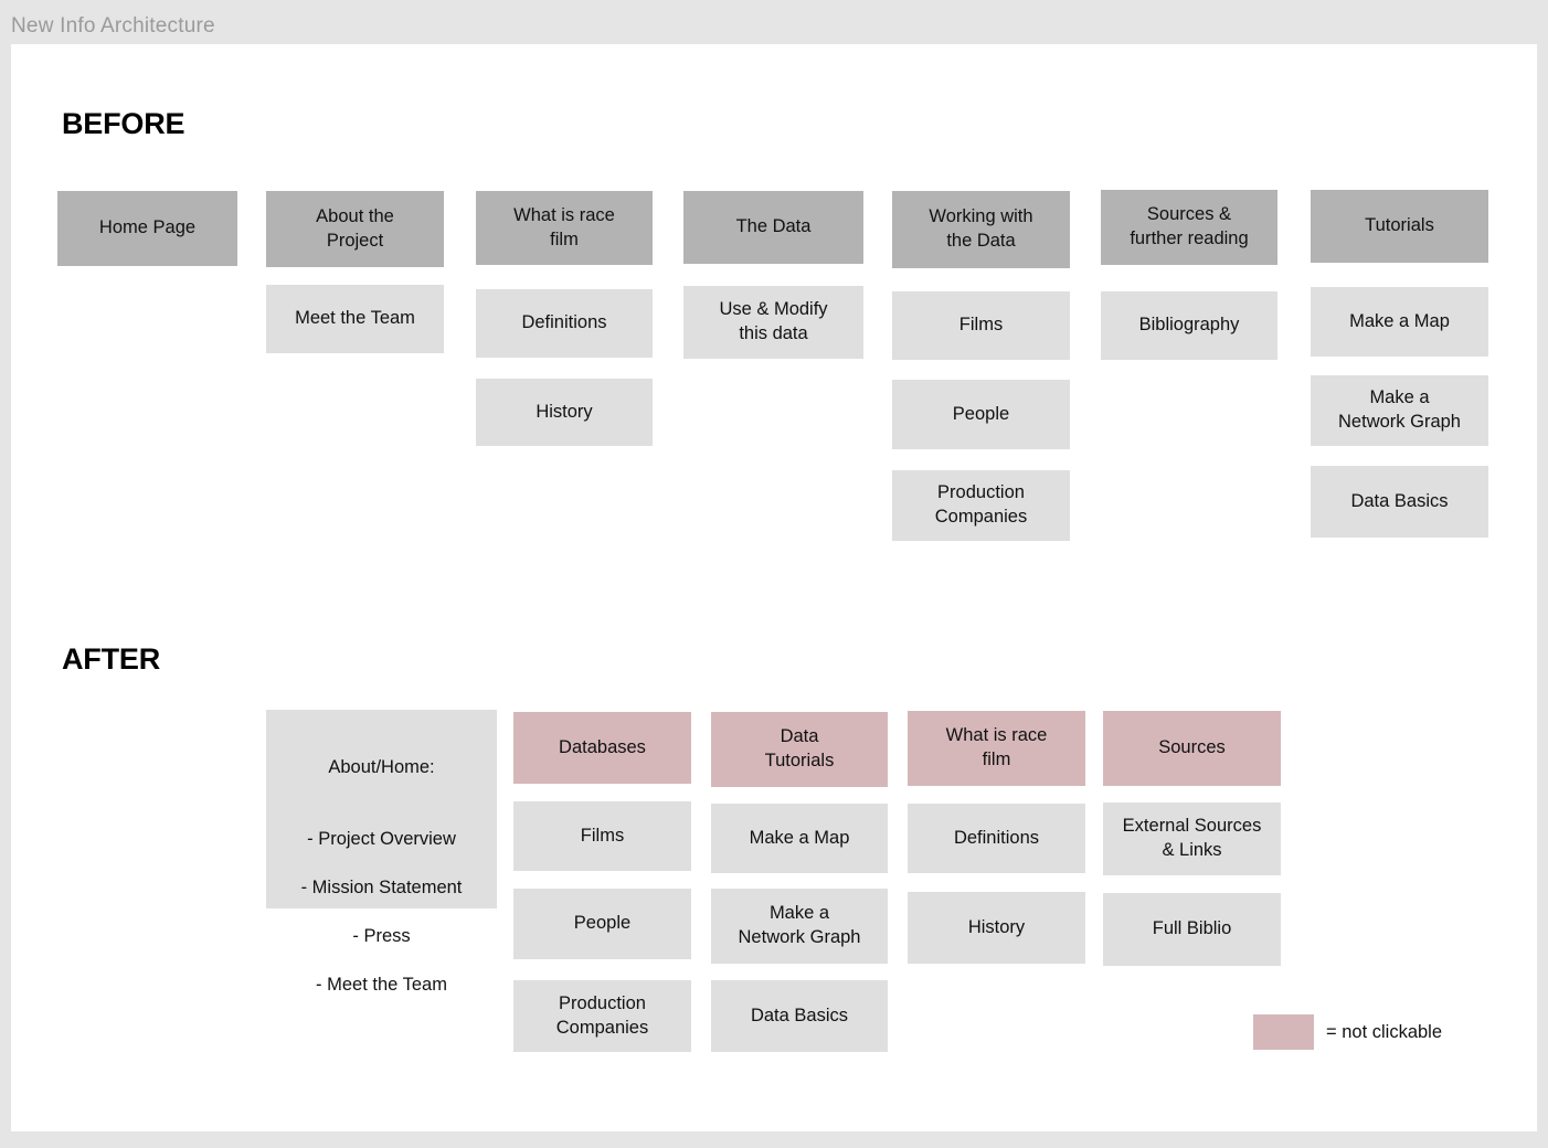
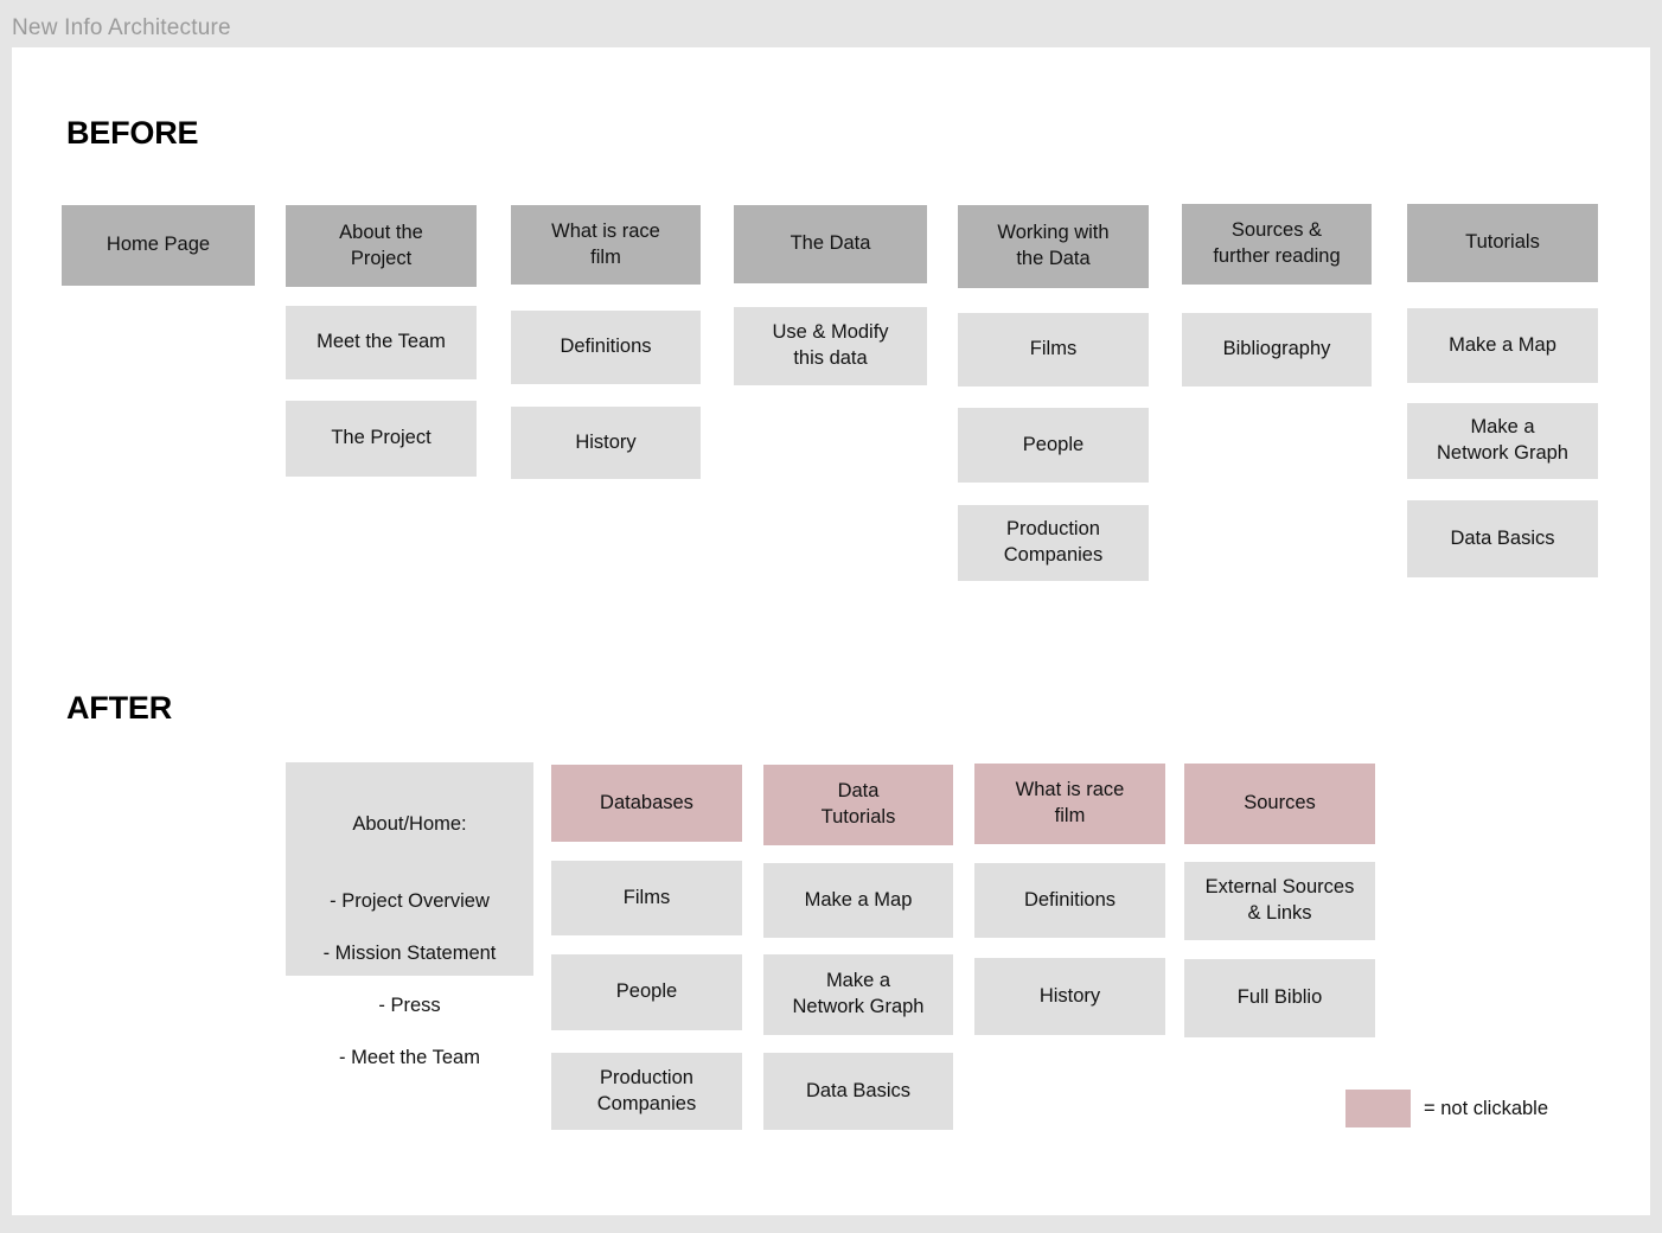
  New Info Architecture
  BEFORE
  Home Page
  About the
  Project
  Meet the Team
+ The Project
  What is race
  film
  Definitions
  History
  The Data
  Use & Modify
  this data
  Working with
  the Data
  Films
  People
  Production
  Companies
  Sources &
  further reading
  Bibliography
  Tutorials
  Make a Map
  Make a
  Network Graph
  Data Basics
  AFTER
  About/Home:
  - Project Overview
  - Mission Statement
  - Press
  - Meet the Team
  Databases
  Films
  People
  Production
  Companies
  Data
  Tutorials
  Make a Map
  Make a
  Network Graph
  Data Basics
  What is race
  film
  Definitions
  History
  Sources
  External Sources
  & Links
  Full Biblio
  = not clickable
